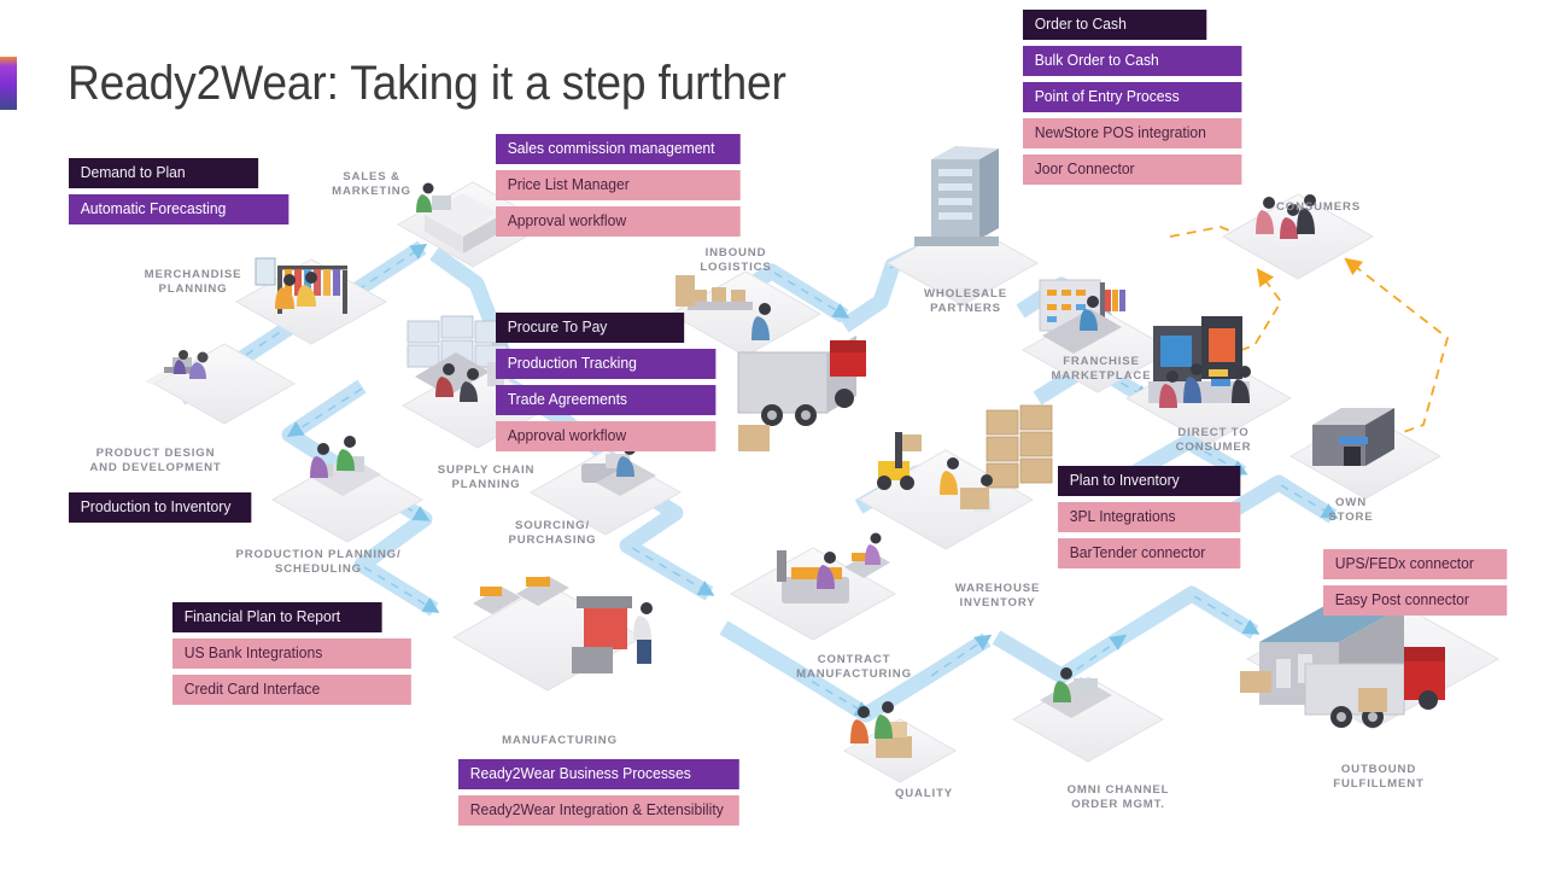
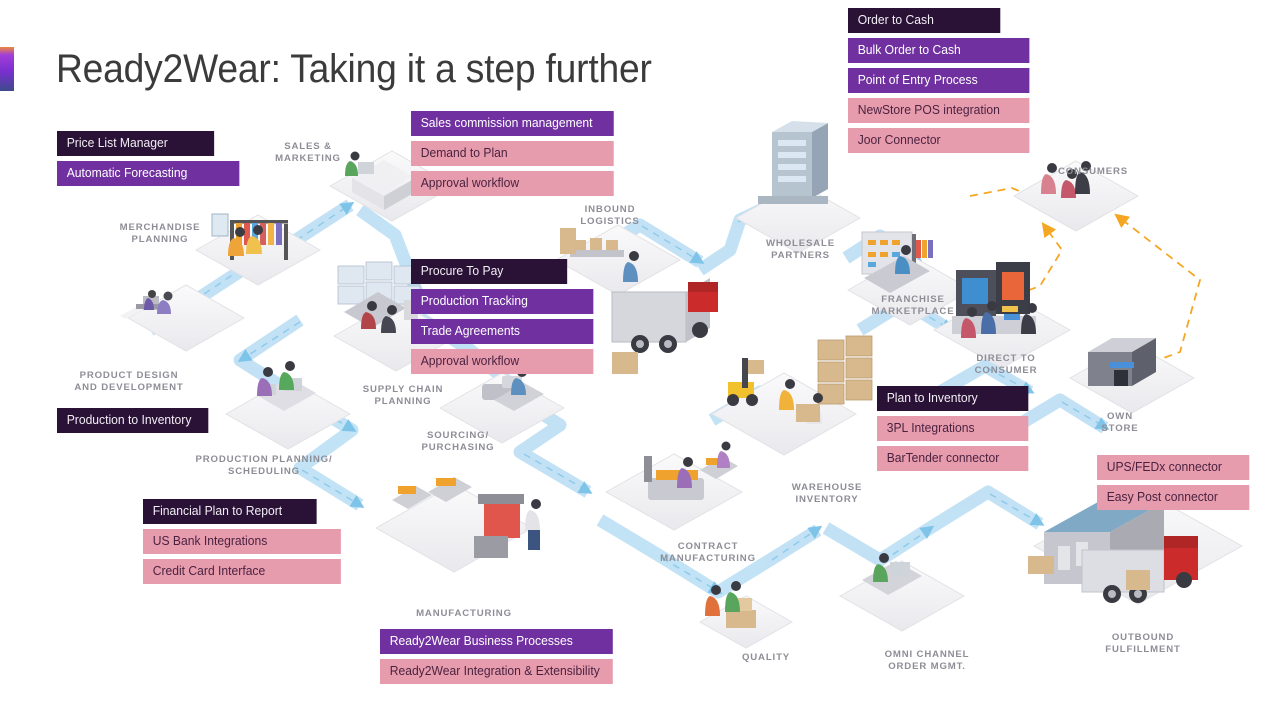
  Ready2Wear: Taking it a step further
  PRODUCT DESIGN
  AND DEVELOPMENT
  MERCHANDISE
  PLANNING
  SALES &
  MARKETING
  SUPPLY CHAIN
  PLANNING
  PRODUCTION PLANNING/
  SCHEDULING
  SOURCING/
  PURCHASING
  MANUFACTURING
  CONTRACT
  MANUFACTURING
  QUALITY
  INBOUND
  LOGISTICS
  WAREHOUSE
  INVENTORY
  WHOLESALE
  PARTNERS
  FRANCHISE
  MARKETPLACE
  DIRECT TO
  CONSUMER
  CONSUMERS
  OWN
  STORE
  OMNI CHANNEL
  ORDER MGMT.
  OUTBOUND
  FULFILLMENT
- Demand to Plan
+ Price List Manager
  Automatic Forecasting
  Sales commission management
- Price List Manager
+ Demand to Plan
  Approval workflow
  Order to Cash
  Bulk Order to Cash
  Point of Entry Process
  NewStore POS integration
  Joor Connector
  Procure To Pay
  Production Tracking
  Trade Agreements
  Approval workflow
  Production to Inventory
  Financial Plan to Report
  US Bank Integrations
  Credit Card Interface
  Plan to Inventory
  3PL Integrations
  BarTender connector
  UPS/FEDx connector
  Easy Post connector
  Ready2Wear Business Processes
  Ready2Wear Integration & Extensibility
